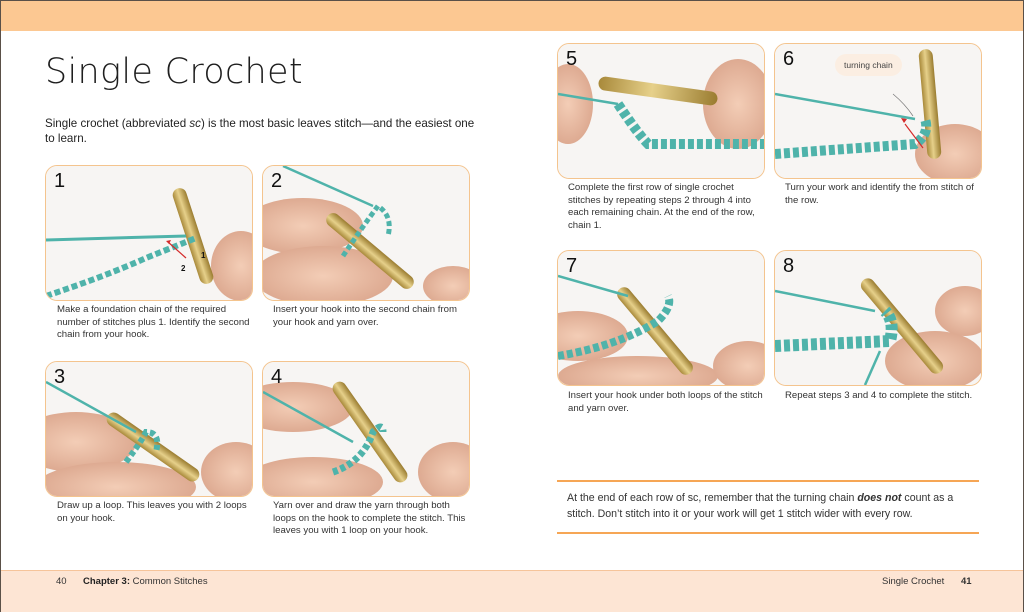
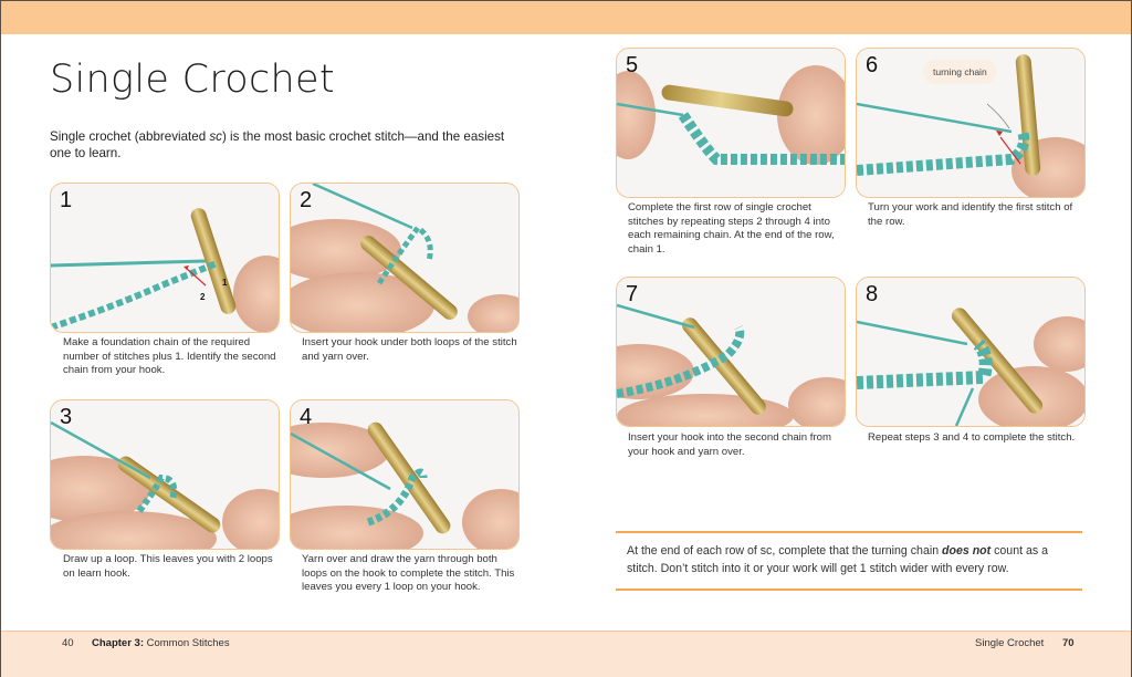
  Single Crochet
- Single crochet (abbreviated sc) is the most basic leaves stitch—and the easiest one to learn.
+ Single crochet (abbreviated sc) is the most basic crochet stitch—and the easiest one to learn.
  1
  2
  1
  Make a foundation chain of the required number of stitches plus 1. Identify the second chain from your hook.
  2
- Insert your hook into the second chain from your hook and yarn over.
+ Insert your hook under both loops of the stitch and yarn over.
  3
- Draw up a loop. This leaves you with 2 loops on your hook.
+ Draw up a loop. This leaves you with 2 loops on learn hook.
  4
- Yarn over and draw the yarn through both loops on the hook to complete the stitch. This leaves you with 1 loop on your hook.
+ Yarn over and draw the yarn through both loops on the hook to complete the stitch. This leaves you every 1 loop on your hook.
  5
  Complete the first row of single crochet stitches by repeating steps 2 through 4 into each remaining chain. At the end of the row, chain 1.
  6
  turning chain
- Turn your work and identify the from stitch of the row.
+ Turn your work and identify the first stitch of the row.
  7
- Insert your hook under both loops of the stitch and yarn over.
+ Insert your hook into the second chain from your hook and yarn over.
  8
  Repeat steps 3 and 4 to complete the stitch.
- At the end of each row of sc, remember that the turning chain does not count as a stitch. Don’t stitch into it or your work will get 1 stitch wider with every row.
+ At the end of each row of sc, complete that the turning chain does not count as a stitch. Don’t stitch into it or your work will get 1 stitch wider with every row.
  40
  Chapter 3: Common Stitches
  Single Crochet
- 41
+ 70
